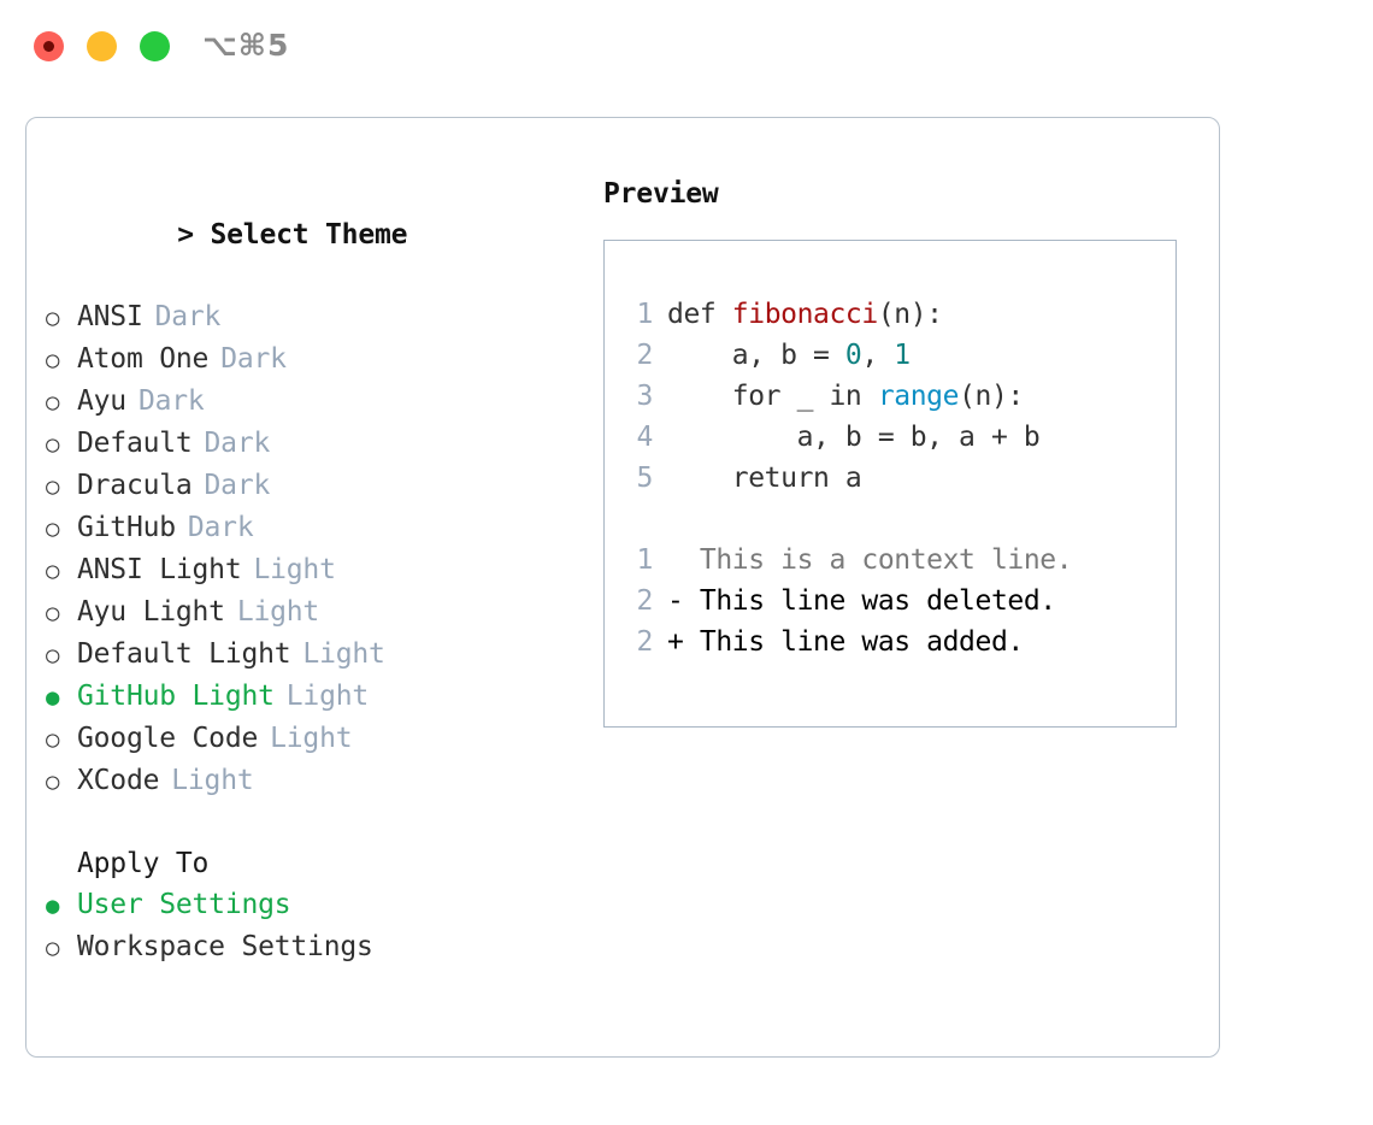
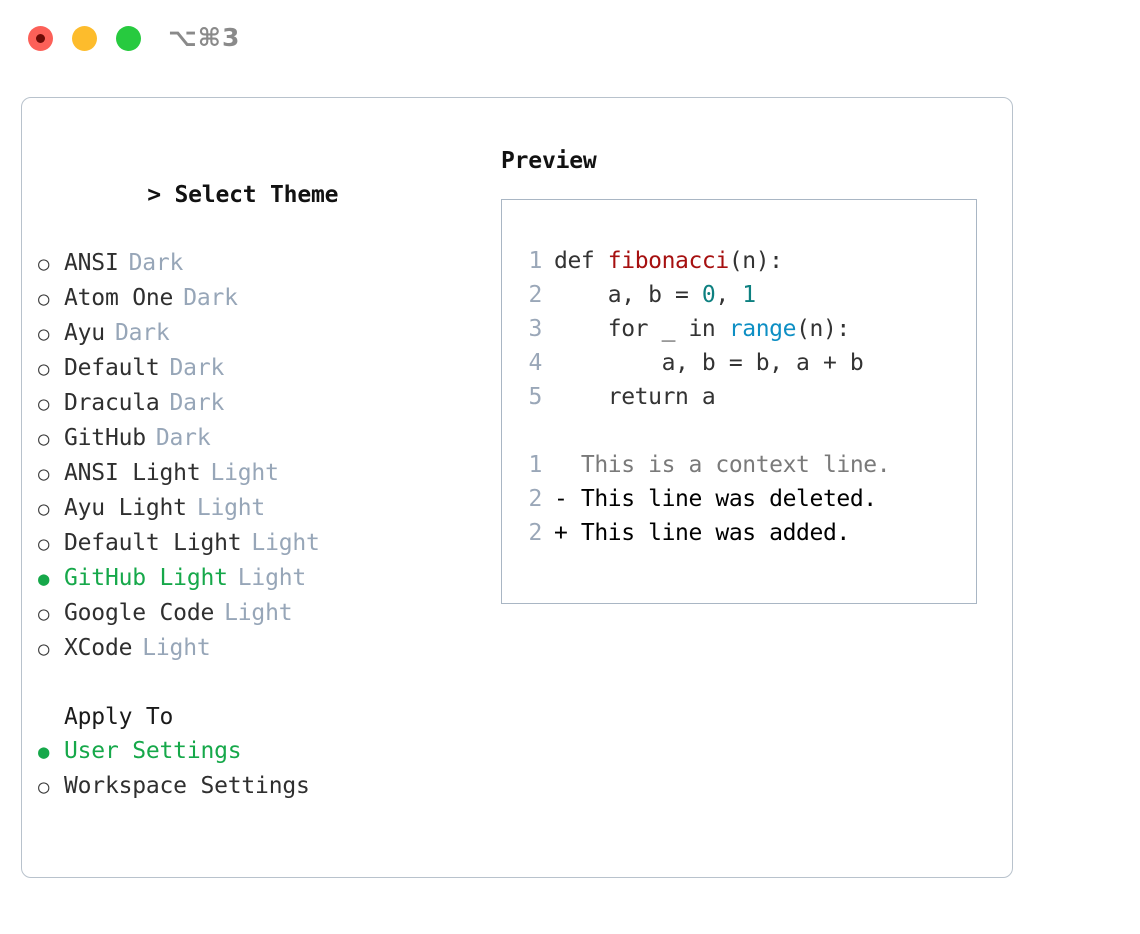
- ⌥⌘5
+ ⌥⌘3
  > Select Theme
  ○
  ANSI
  Dark
  ○
  Atom One
  Dark
  ○
  Ayu
  Dark
  ○
  Default
  Dark
  ○
  Dracula
  Dark
  ○
  GitHub
  Dark
  ○
  ANSI Light
  Light
  ○
  Ayu Light
  Light
  ○
  Default Light
  Light
  ●
  GitHub Light
  Light
  ○
  Google Code
  Light
  ○
  XCode
  Light
  Apply To
  ●
  User Settings
  ○
  Workspace Settings
  Preview
  1
  def fibonacci(n):
  2
  a, b = 0, 1
  3
  for _ in range(n):
  4
  a, b = b, a + b
  5
  return a
  1
  This is a context line.
  2
  -
  This line was deleted.
  2
  +
  This line was added.
